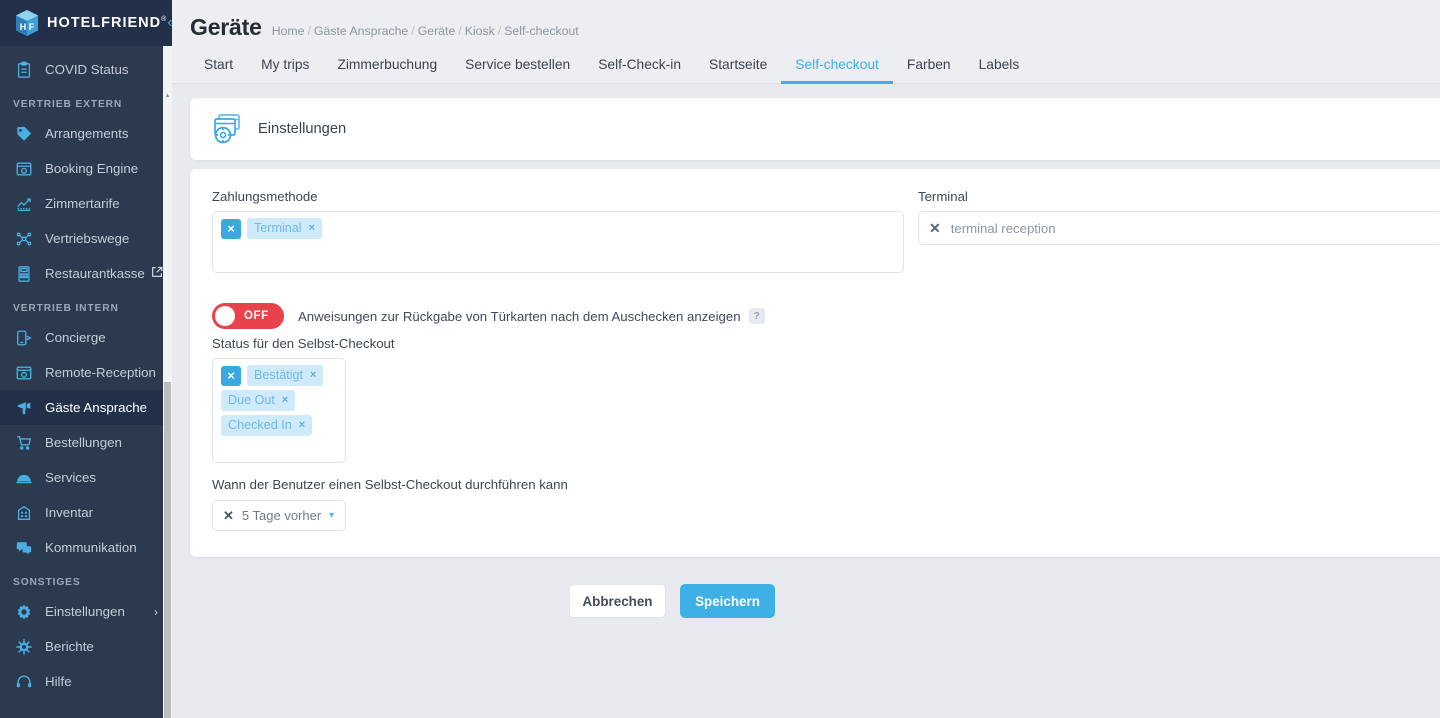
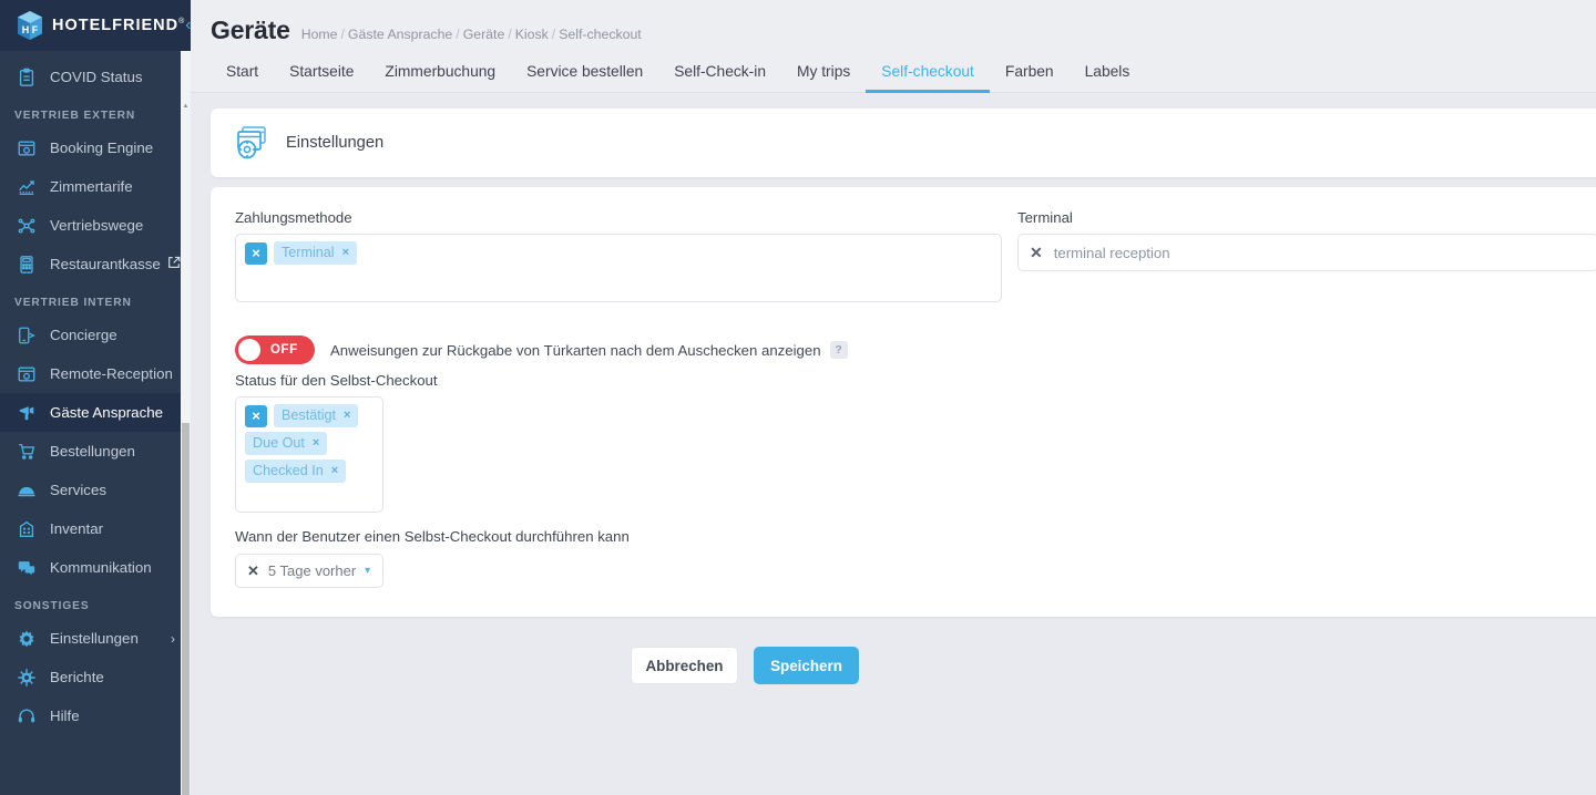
  H F
  HOTELFRIEND
  COVID Status
  VERTRIEB EXTERN
- Arrangements
  Booking Engine
  Zimmertarife
  Vertriebswege
  Restaurantkasse
  VERTRIEB INTERN
  Concierge
  Remote-Reception
  Gäste Ansprache
  Bestellungen
  Services
  Inventar
  Kommunikation
  SONSTIGES
  Einstellungen
  ›
  Berichte
  Hilfe
  Geräte
  Home / Gäste Ansprache / Geräte / Kiosk / Self-checkout
  Start
- My trips
+ Startseite
  Zimmerbuchung
  Service bestellen
  Self-Check-in
- Startseite
+ My trips
  Self-checkout
  Farben
  Labels
  Einstellungen
  Zahlungsmethode
  ×
  Terminal
  ×
  Terminal
  ✕
  terminal reception
  OFF
  Anweisungen zur Rückgabe von Türkarten nach dem Auschecken anzeigen
  ?
  Status für den Selbst-Checkout
  ×
  Bestätigt
  ×
  Due Out
  ×
  Checked In
  ×
  Wann der Benutzer einen Selbst-Checkout durchführen kann
  ✕
  5 Tage vorher
  ▾
  Abbrechen
  Speichern
